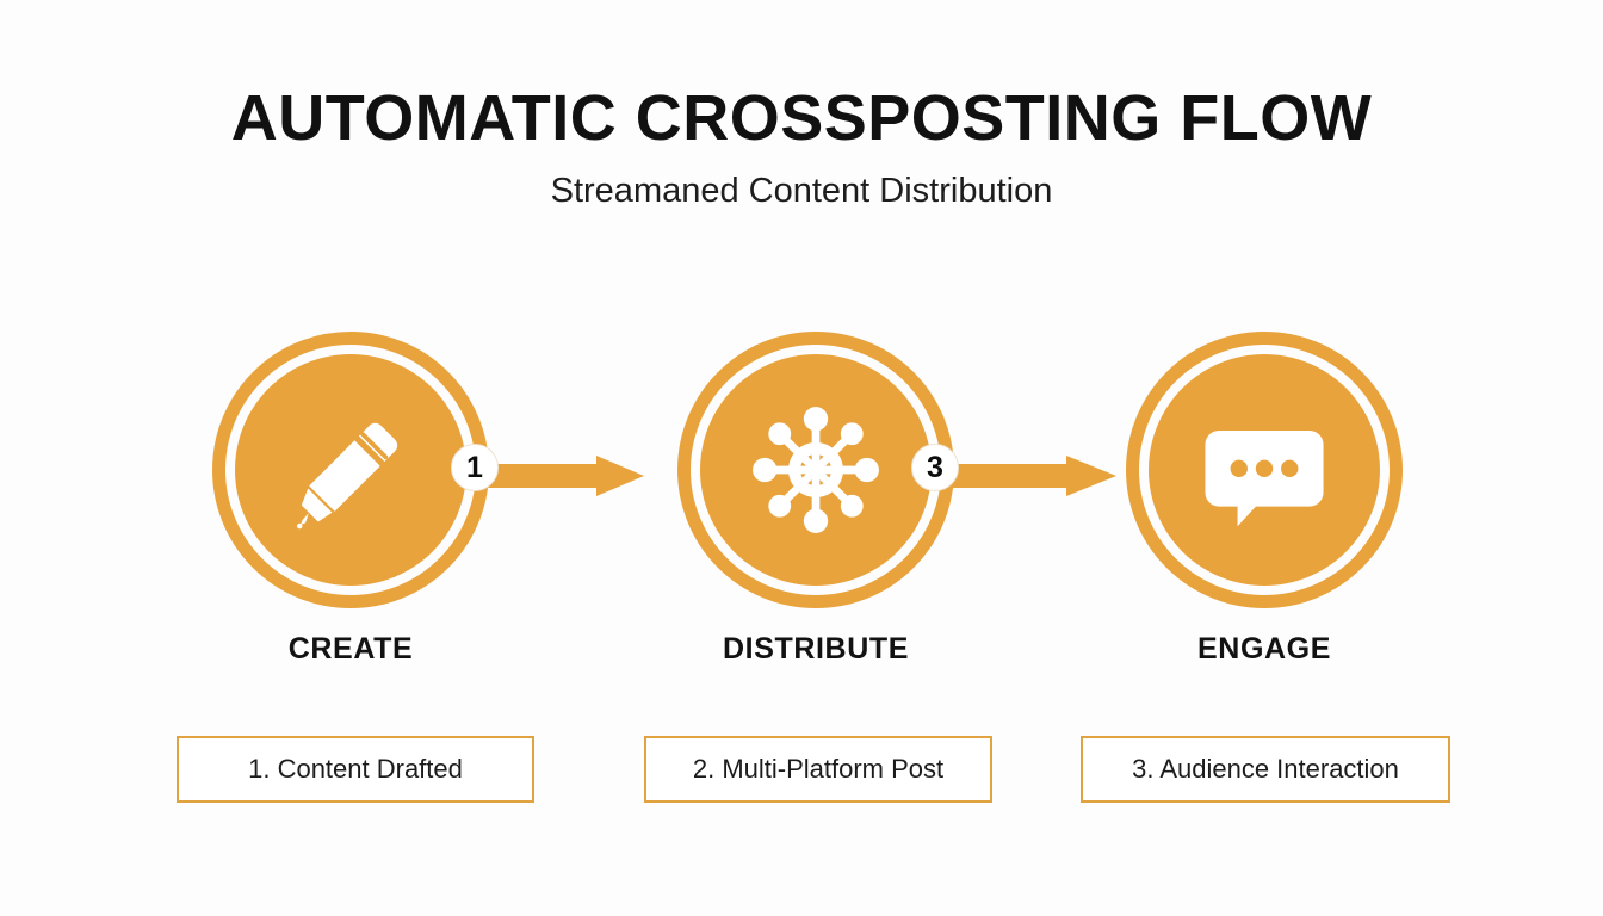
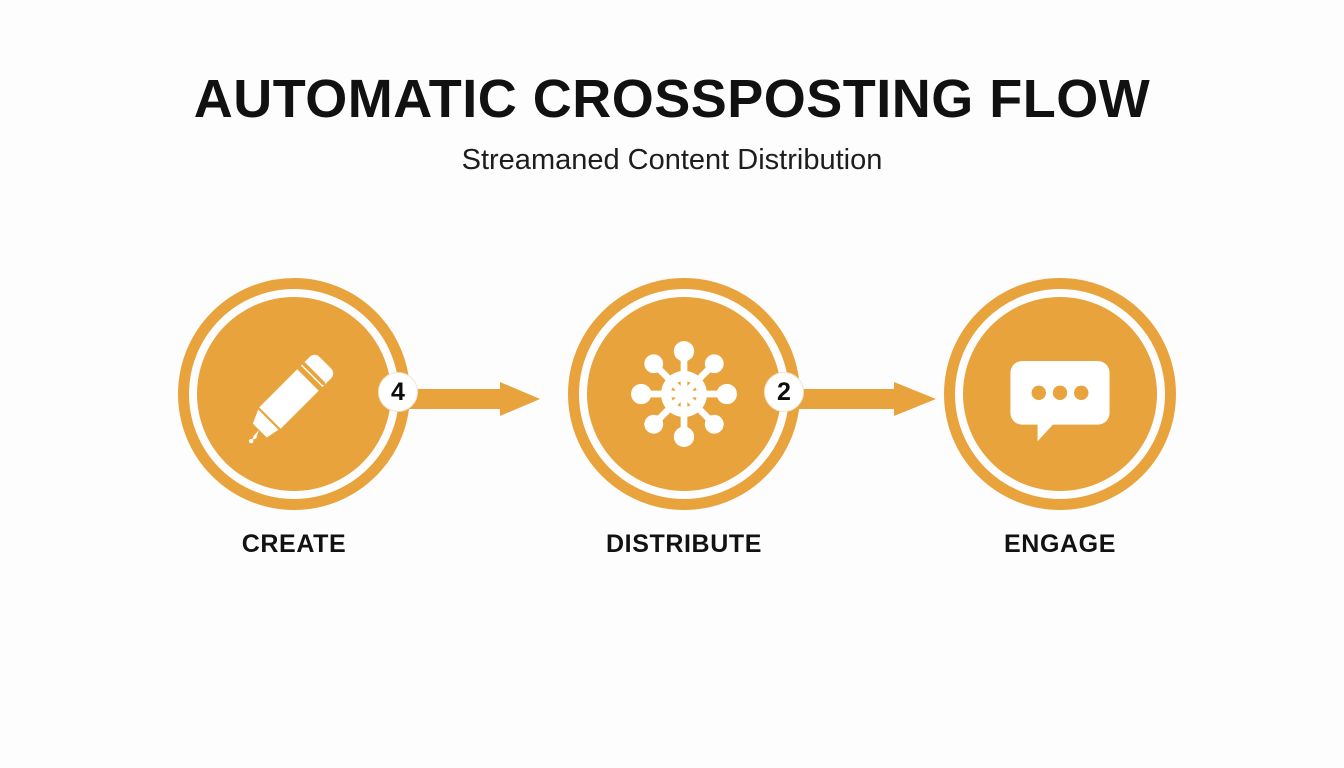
  AUTOMATIC CROSSPOSTING FLOW
  Streamaned Content Distribution
- 1
+ 4
- 3
+ 2
  CREATE
  DISTRIBUTE
  ENGAGE
- 1. Content Drafted
- 2. Multi-Platform Post
- 3. Audience Interaction
